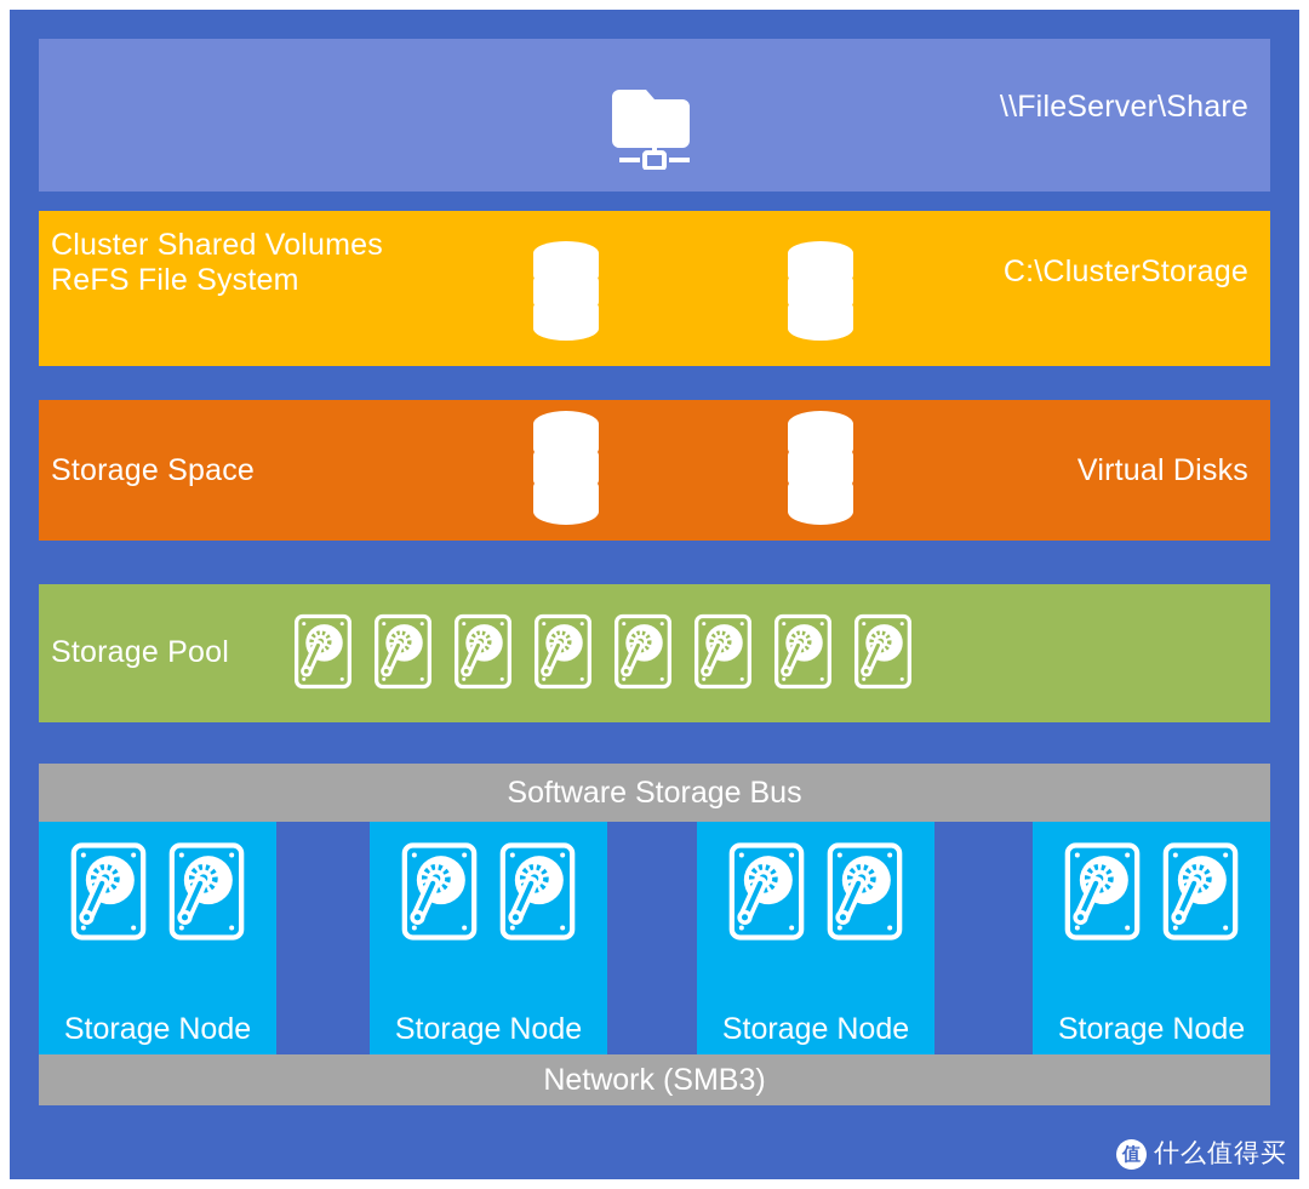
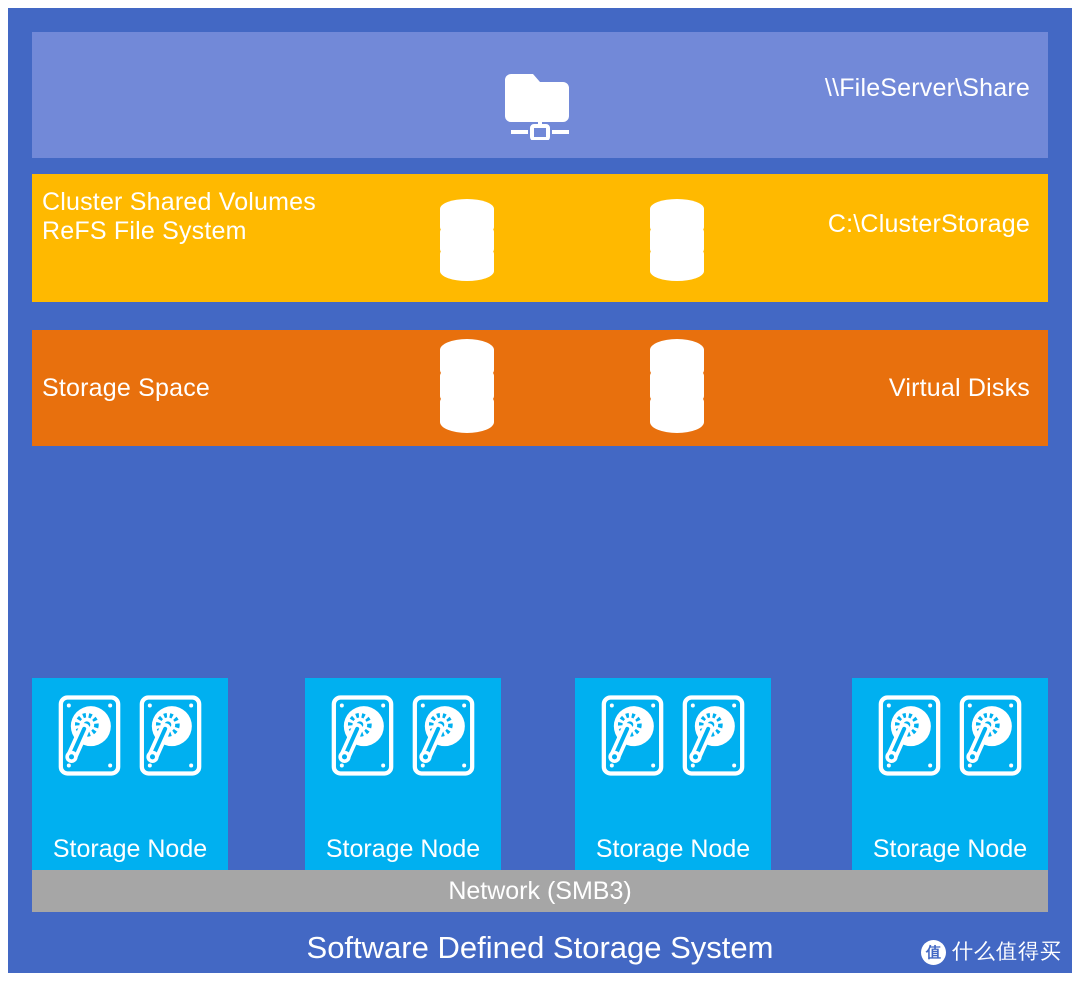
  \\FileServer\Share
  Cluster Shared Volumes
  ReFS File System
  C:\ClusterStorage
  Storage Space
  Virtual Disks
- Storage Pool
- Software Storage Bus
  Storage Node
  Storage Node
  Storage Node
  Storage Node
  Network (SMB3)
+ Software Defined Storage System
  值
  什么值得买
